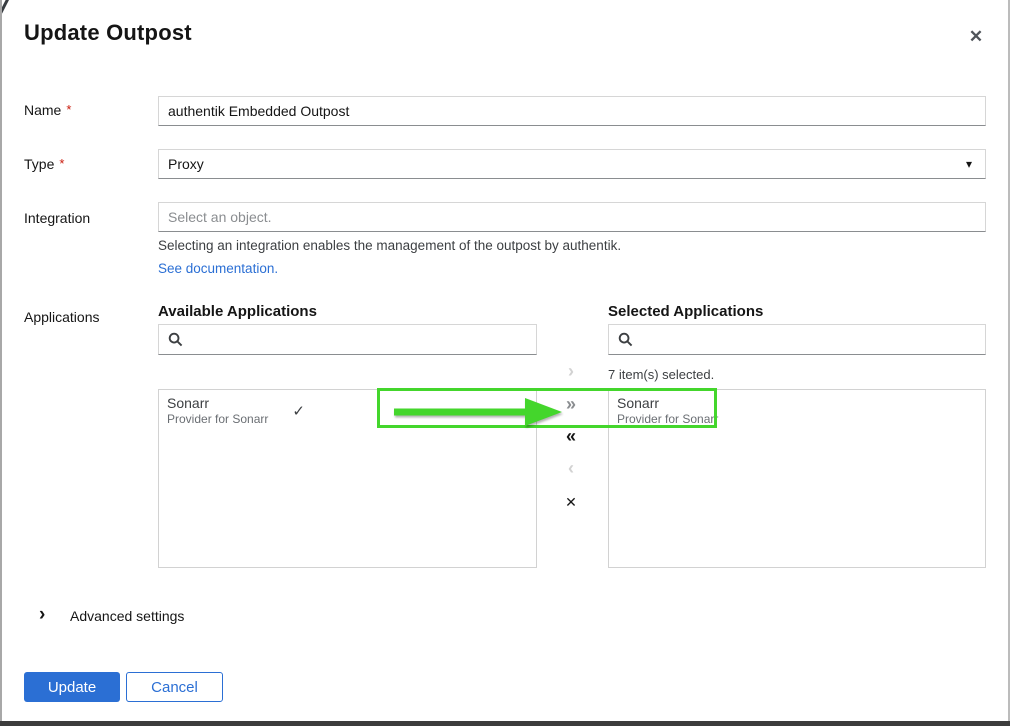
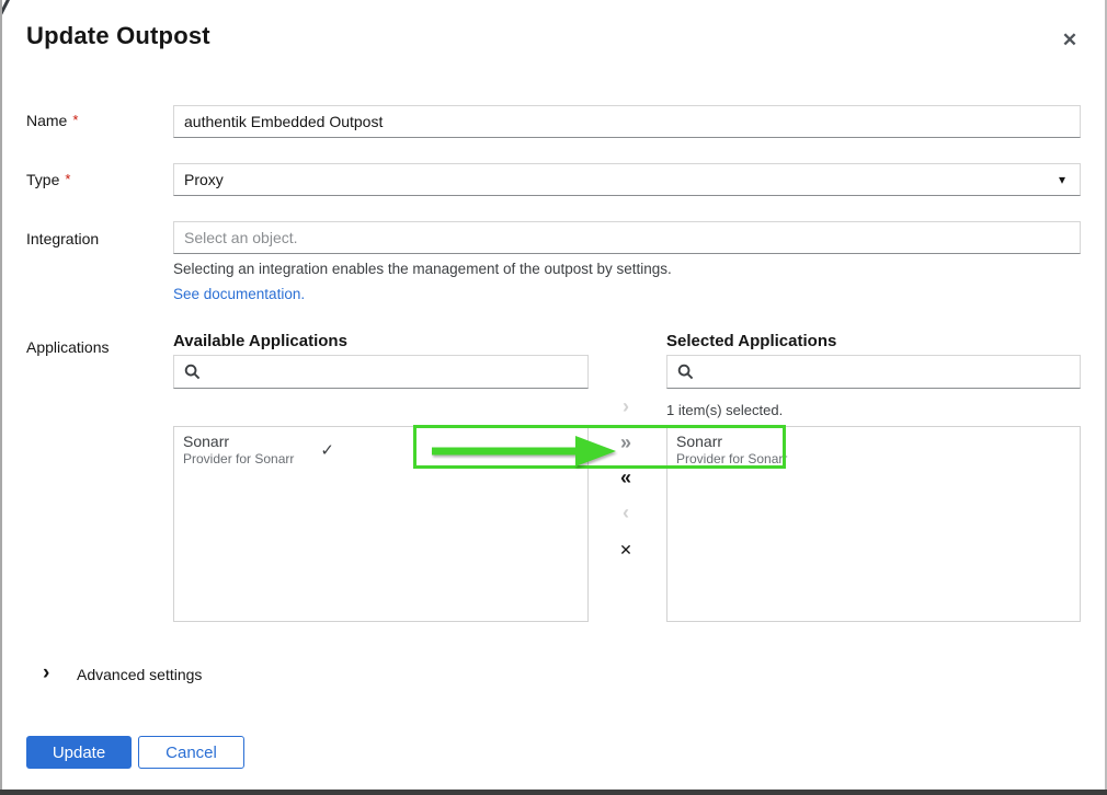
  Update Outpost
  ✕
  Name *
  authentik Embedded Outpost
  Type *
  Proxy
  ▾
  Integration
  Select an object.
- Selecting an integration enables the management of the outpost by authentik.
+ Selecting an integration enables the management of the outpost by settings.
  See documentation.
  Applications
  Available Applications
  Selected Applications
- 7 item(s) selected.
+ 1 item(s) selected.
  ›
  »
  «
  ‹
  ✕
  Sonarr
  Provider for Sonarr
  ✓
  Sonarr
  Provider for Sonarr
  ›
  Advanced settings
  Update
  Cancel
